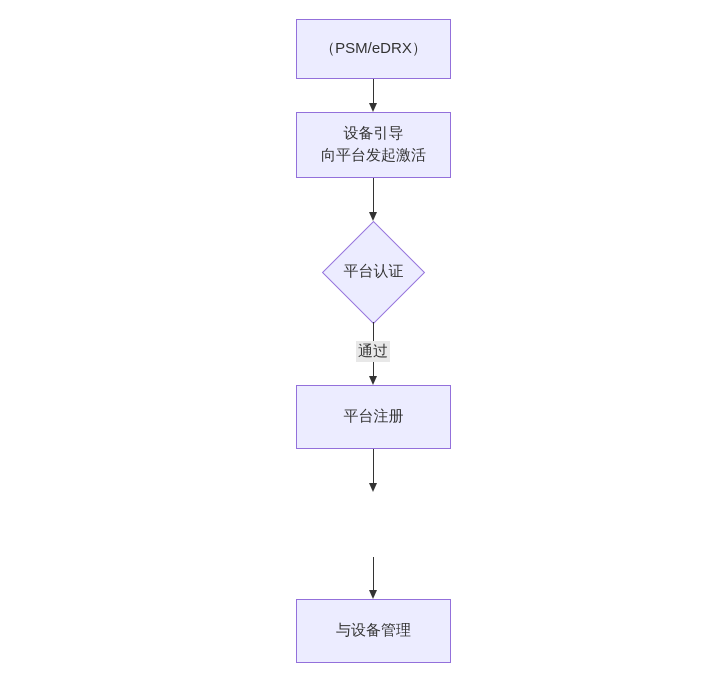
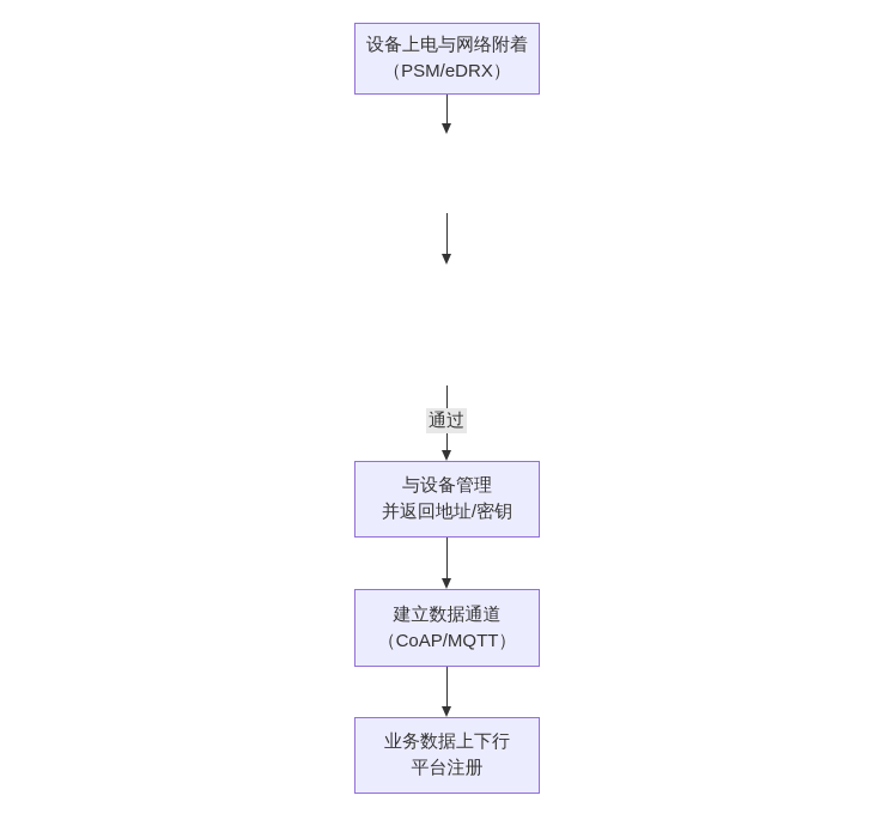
+ 设备上电与网络附着
  （PSM/eDRX）
- 设备引导
- 向平台发起激活
- 平台认证
  通过
- 平台注册
+ 与设备管理
+ 并返回地址/密钥
+ 建立数据通道
+ （CoAP/MQTT）
+ 业务数据上下行
- 与设备管理
+ 平台注册
